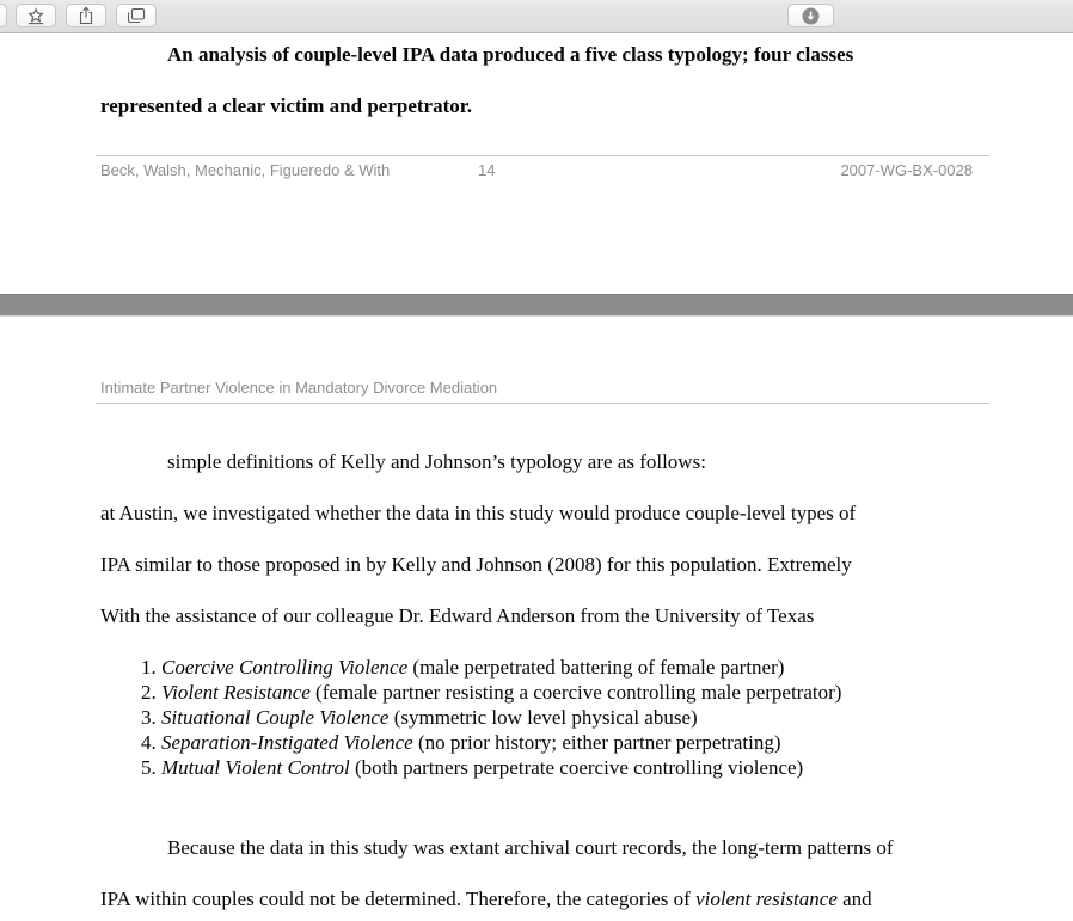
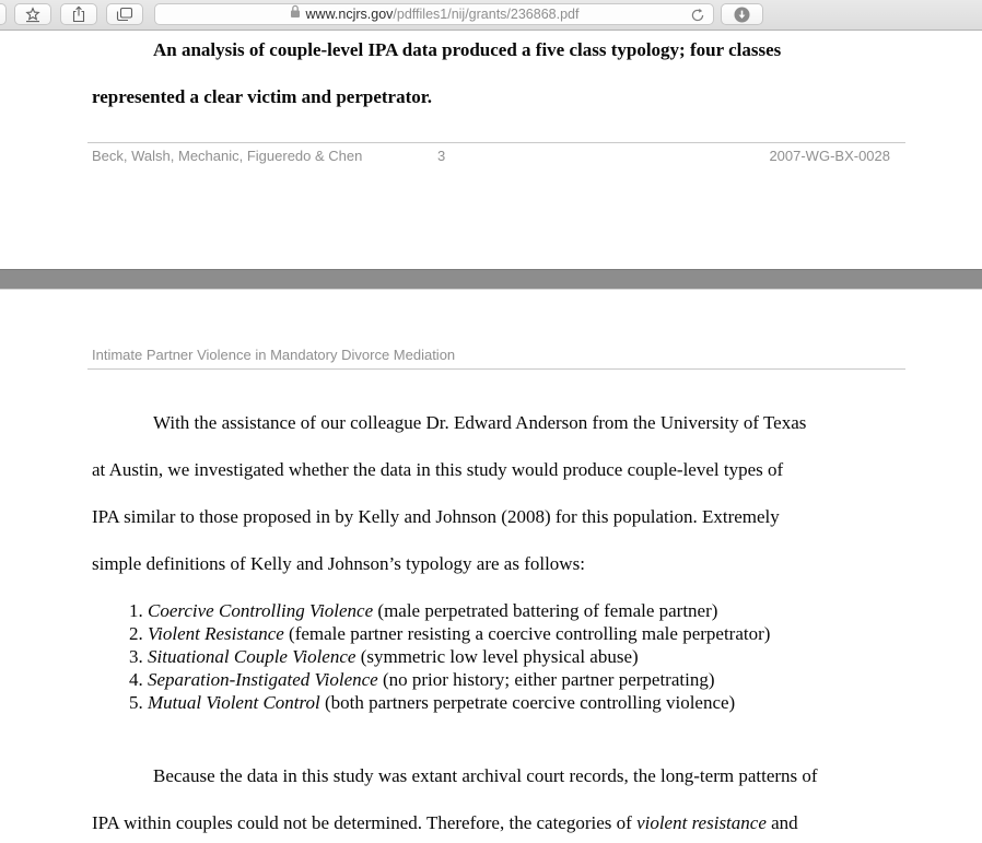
+ www.ncjrs.gov/pdffiles1/nij/grants/236868.pdf
  An analysis of couple-level IPA data produced a five class typology; four classes
  represented a clear victim and perpetrator.
- Beck, Walsh, Mechanic, Figueredo & With
+ Beck, Walsh, Mechanic, Figueredo & Chen
- 14
+ 3
  2007-WG-BX-0028
  Intimate Partner Violence in Mandatory Divorce Mediation
- simple definitions of Kelly and Johnson’s typology are as follows:
+ With the assistance of our colleague Dr. Edward Anderson from the University of Texas
  at Austin, we investigated whether the data in this study would produce couple-level types of
  IPA similar to those proposed in by Kelly and Johnson (2008) for this population. Extremely
- With the assistance of our colleague Dr. Edward Anderson from the University of Texas
+ simple definitions of Kelly and Johnson’s typology are as follows:
  1. Coercive Controlling Violence (male perpetrated battering of female partner)
  2. Violent Resistance (female partner resisting a coercive controlling male perpetrator)
  3. Situational Couple Violence (symmetric low level physical abuse)
  4. Separation-Instigated Violence (no prior history; either partner perpetrating)
  5. Mutual Violent Control (both partners perpetrate coercive controlling violence)
  Because the data in this study was extant archival court records, the long-term patterns of
  IPA within couples could not be determined. Therefore, the categories of violent resistance and
